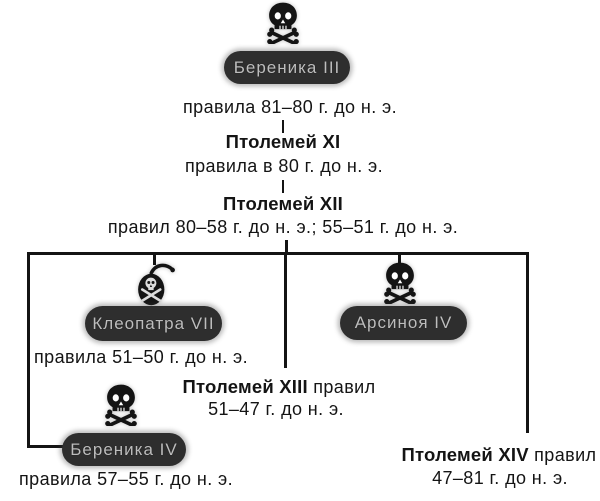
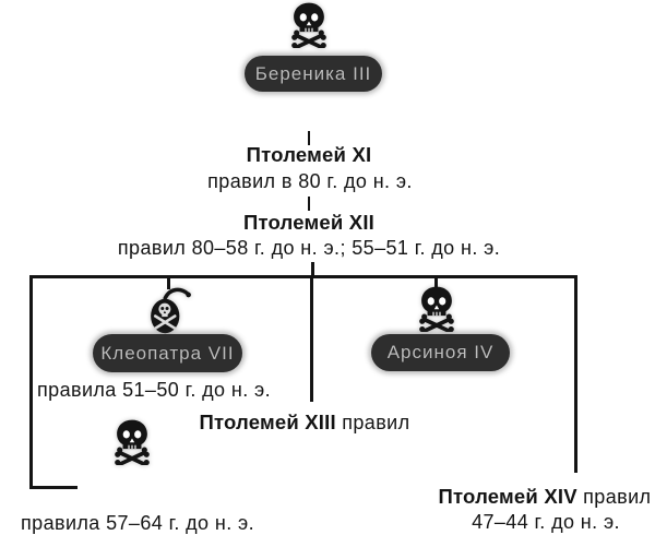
  Береника III
- правила 81–80 г. до н. э.
  Птолемей XI
- правила в 80 г. до н. э.
+ правил в 80 г. до н. э.
  Птолемей XII
  правил 80–58 г. до н. э.; 55–51 г. до н. э.
  Клеопатра VII
  правила 51–50 г. до н. э.
  Арсиноя IV
  Птолемей XIII правил
- 51–47 г. до н. э.
- Береника IV
- правила 57–55 г. до н. э.
+ правила 57–64 г. до н. э.
  Птолемей XIV правил
- 47–81 г. до н. э.
+ 47–44 г. до н. э.
